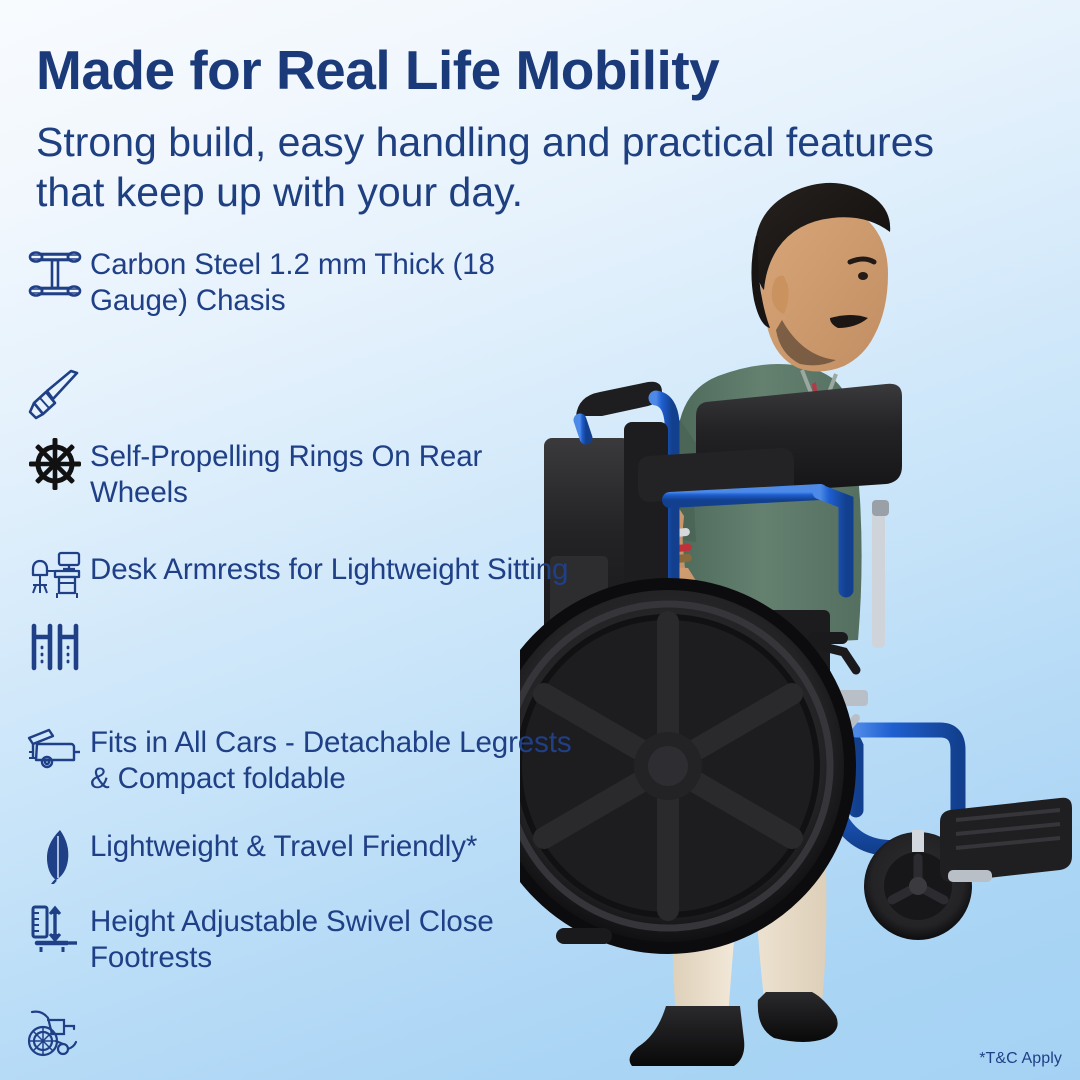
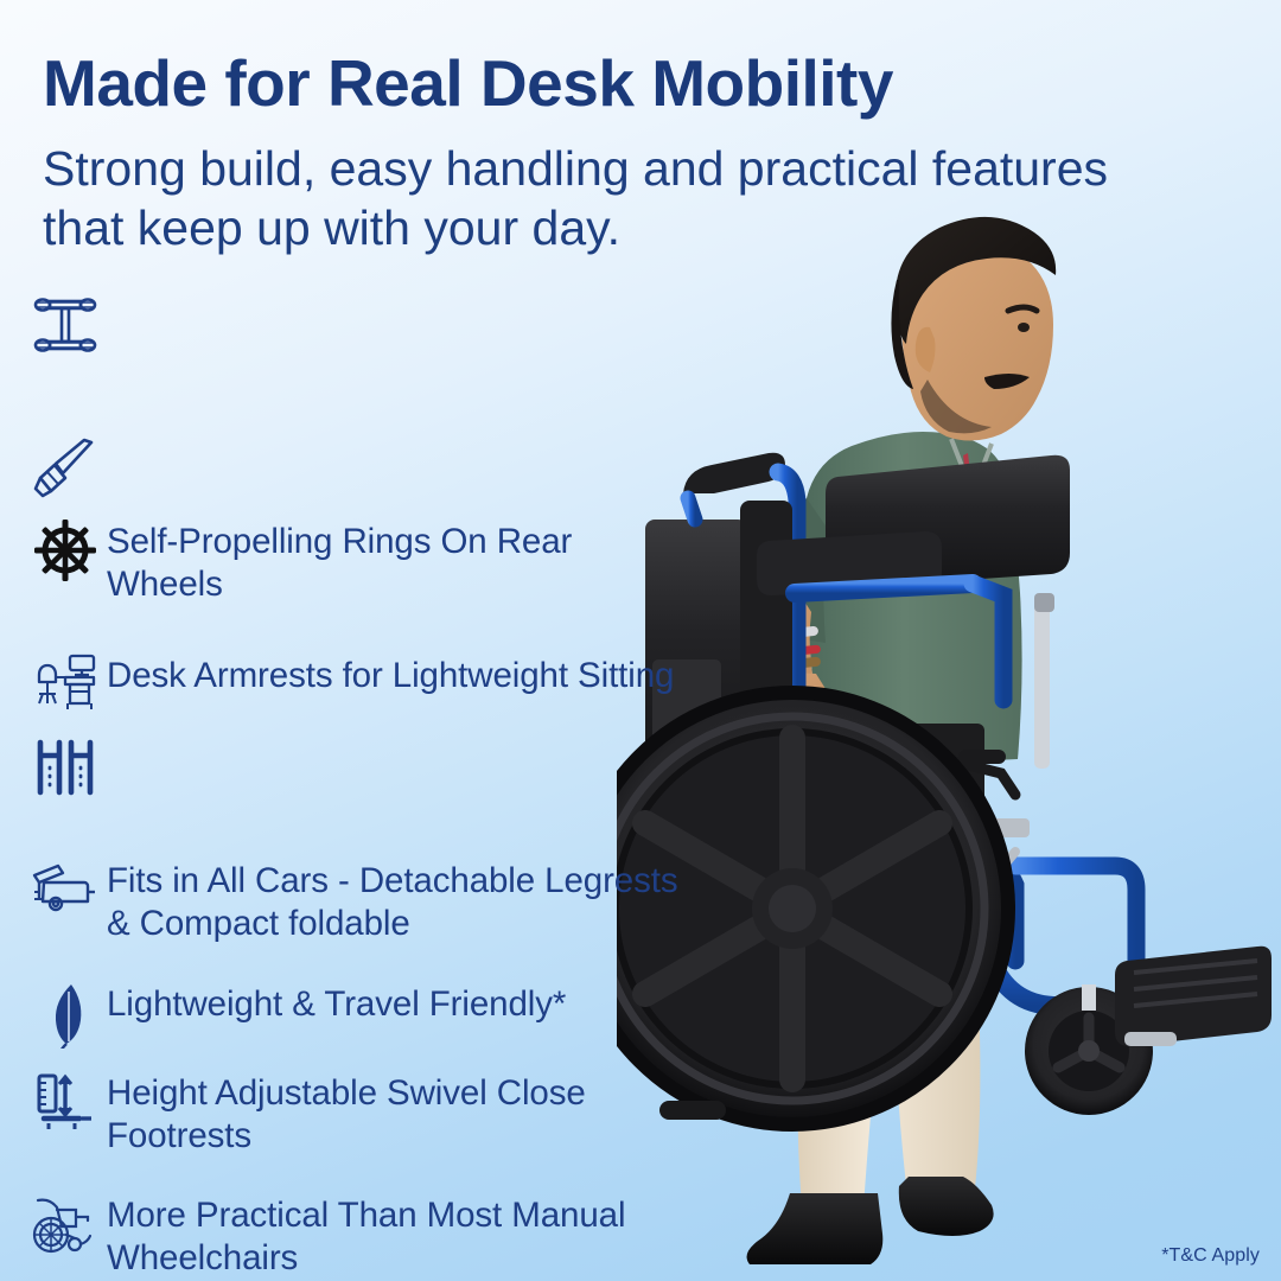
- Made for Real Life Mobility
+ Made for Real Desk Mobility
  Strong build, easy handling and practical features that keep up with your day.
- Carbon Steel 1.2 mm Thick (18 Gauge) Chasis
  Self-Propelling Rings On Rear Wheels
  Desk Armrests for Lightweight Sitting
  Fits in All Cars - Detachable Legrests & Compact foldable
  Lightweight & Travel Friendly*
  Height Adjustable Swivel Close Footrests
+ More Practical Than Most Manual Wheelchairs
  *T&C Apply
